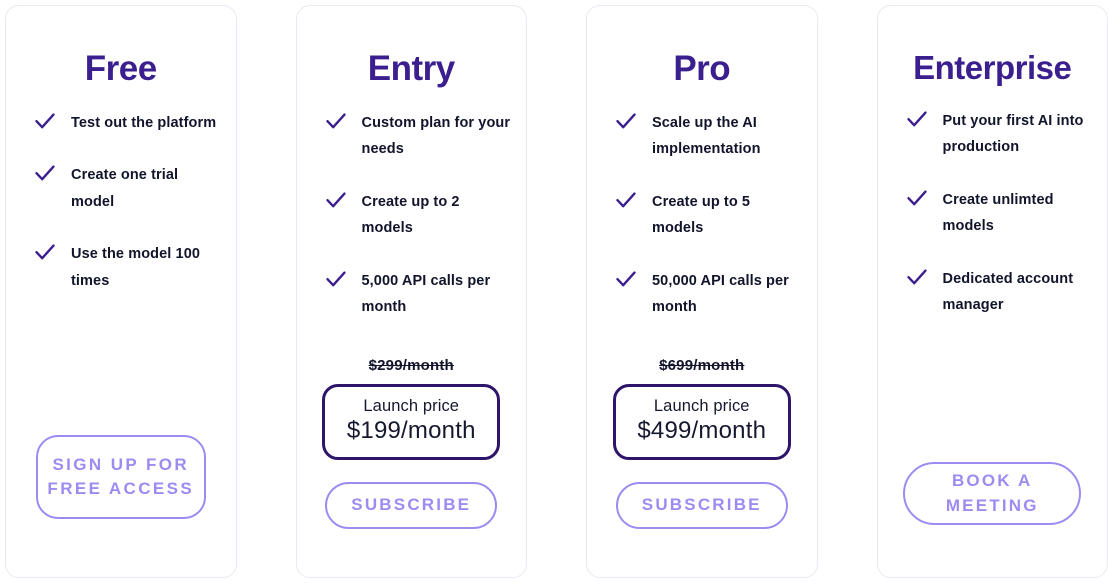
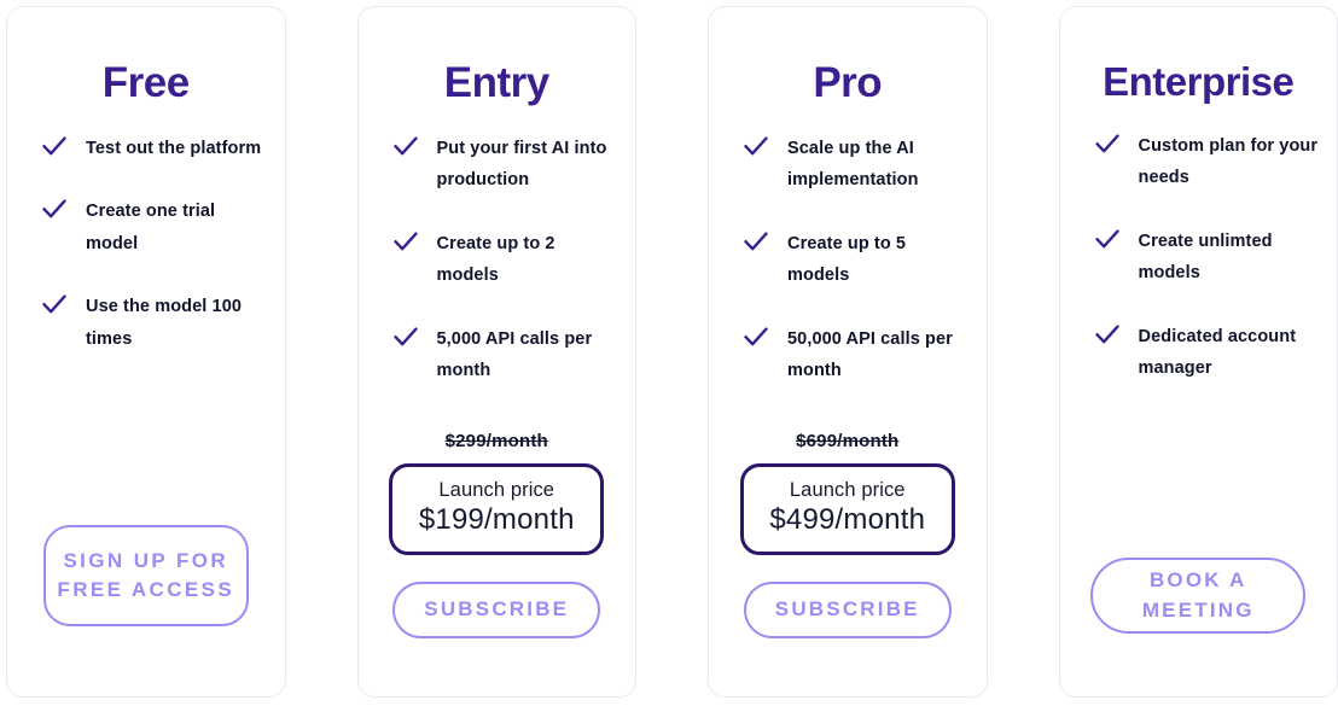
  Free
  Test out the platform
  Create one trial model
  Use the model 100 times
  SIGN UP FOR FREE ACCESS
  Entry
- Custom plan for your needs
+ Put your first AI into production
  Create up to 2 models
  5,000 API calls per month
  $299/month
  Launch price
  $199/month
  SUBSCRIBE
  Pro
  Scale up the AI implementation
  Create up to 5 models
  50,000 API calls per month
  $699/month
  Launch price
  $499/month
  SUBSCRIBE
  Enterprise
- Put your first AI into production
+ Custom plan for your needs
  Create unlimted models
  Dedicated account manager
  BOOK A MEETING
